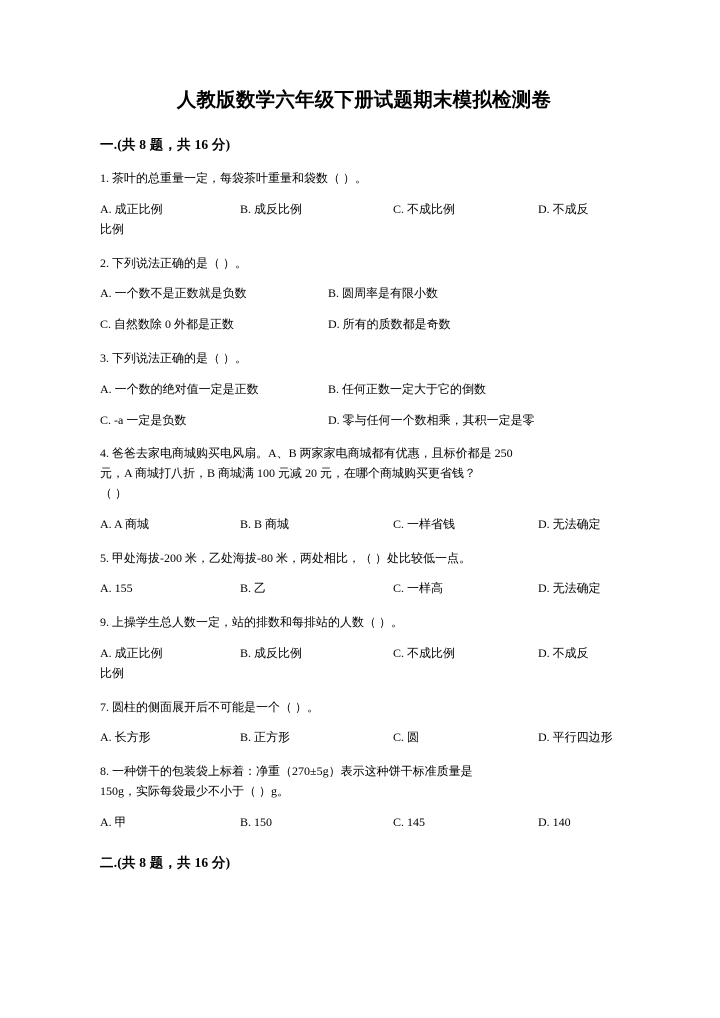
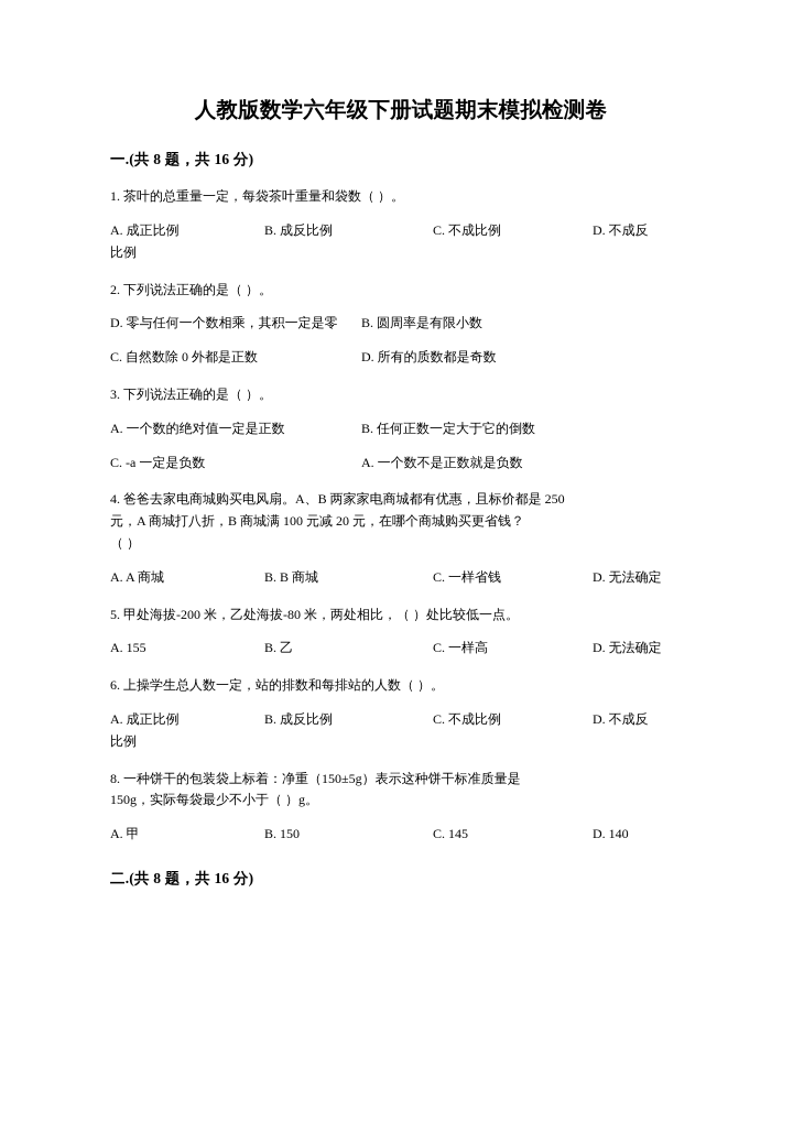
  人教版数学六年级下册试题期末模拟检测卷
  一.(共 8 题，共 16 分)
  1. 茶叶的总重量一定，每袋茶叶重量和袋数（ ）。
  A. 成正比例 B. 成反比例 C. 不成比例 D. 不成反
  比例
  2. 下列说法正确的是（ ）。
- A. 一个数不是正数就是负数 B. 圆周率是有限小数
+ D. 零与任何一个数相乘，其积一定是零 B. 圆周率是有限小数
  C. 自然数除 0 外都是正数 D. 所有的质数都是奇数
  3. 下列说法正确的是（ ）。
  A. 一个数的绝对值一定是正数 B. 任何正数一定大于它的倒数
- C. -a 一定是负数 D. 零与任何一个数相乘，其积一定是零
+ C. -a 一定是负数 A. 一个数不是正数就是负数
  4. 爸爸去家电商城购买电风扇。A、B 两家家电商城都有优惠，且标价都是 250
  元，A 商城打八折，B 商城满 100 元减 20 元，在哪个商城购买更省钱？
  （ ）
  A. A 商城 B. B 商城 C. 一样省钱 D. 无法确定
  5. 甲处海拔-200 米，乙处海拔-80 米，两处相比，（ ）处比较低一点。
  A. 155 B. 乙 C. 一样高 D. 无法确定
- 9. 上操学生总人数一定，站的排数和每排站的人数（ ）。
+ 6. 上操学生总人数一定，站的排数和每排站的人数（ ）。
  A. 成正比例 B. 成反比例 C. 不成比例 D. 不成反
  比例
- 7. 圆柱的侧面展开后不可能是一个（ ）。
- A. 长方形 B. 正方形 C. 圆 D. 平行四边形
- 8. 一种饼干的包装袋上标着：净重（270±5g）表示这种饼干标准质量是
+ 8. 一种饼干的包装袋上标着：净重（150±5g）表示这种饼干标准质量是
  150g，实际每袋最少不小于（ ）g。
  A. 甲 B. 150 C. 145 D. 140
  二.(共 8 题，共 16 分)
